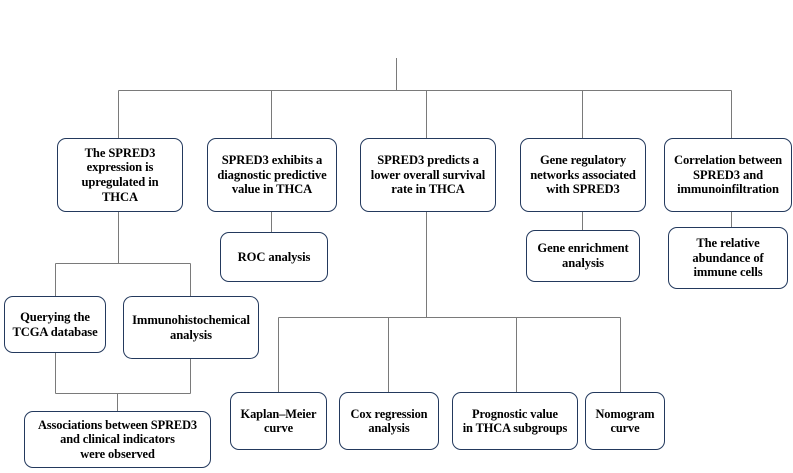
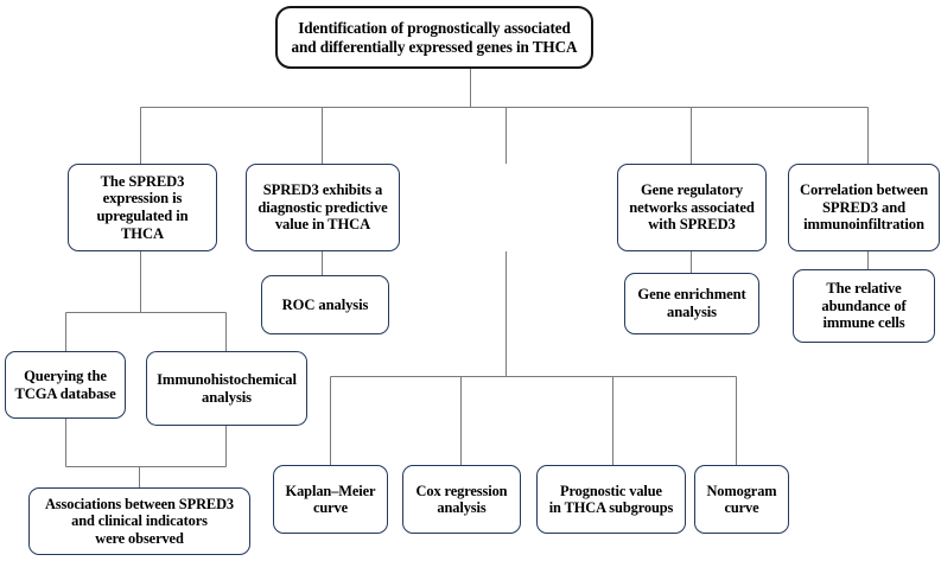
+ Identification of prognostically associated
+ and differentially expressed genes in THCA
  The SPRED3
  expression is
  upregulated in THCA
  SPRED3 exhibits a
  diagnostic predictive
  value in THCA
- SPRED3 predicts a
- lower overall survival
- rate in THCA
  Gene regulatory
  networks associated
  with SPRED3
  Correlation between
  SPRED3 and
  immunoinfiltration
  ROC analysis
  Gene enrichment
  analysis
  The relative
  abundance of
  immune cells
  Querying the
  TCGA database
  Immunohistochemical
  analysis
  Associations between SPRED3
  and clinical indicators
  were observed
  Kaplan–Meier
  curve
  Cox regression
  analysis
  Prognostic value
  in THCA subgroups
  Nomogram
  curve
